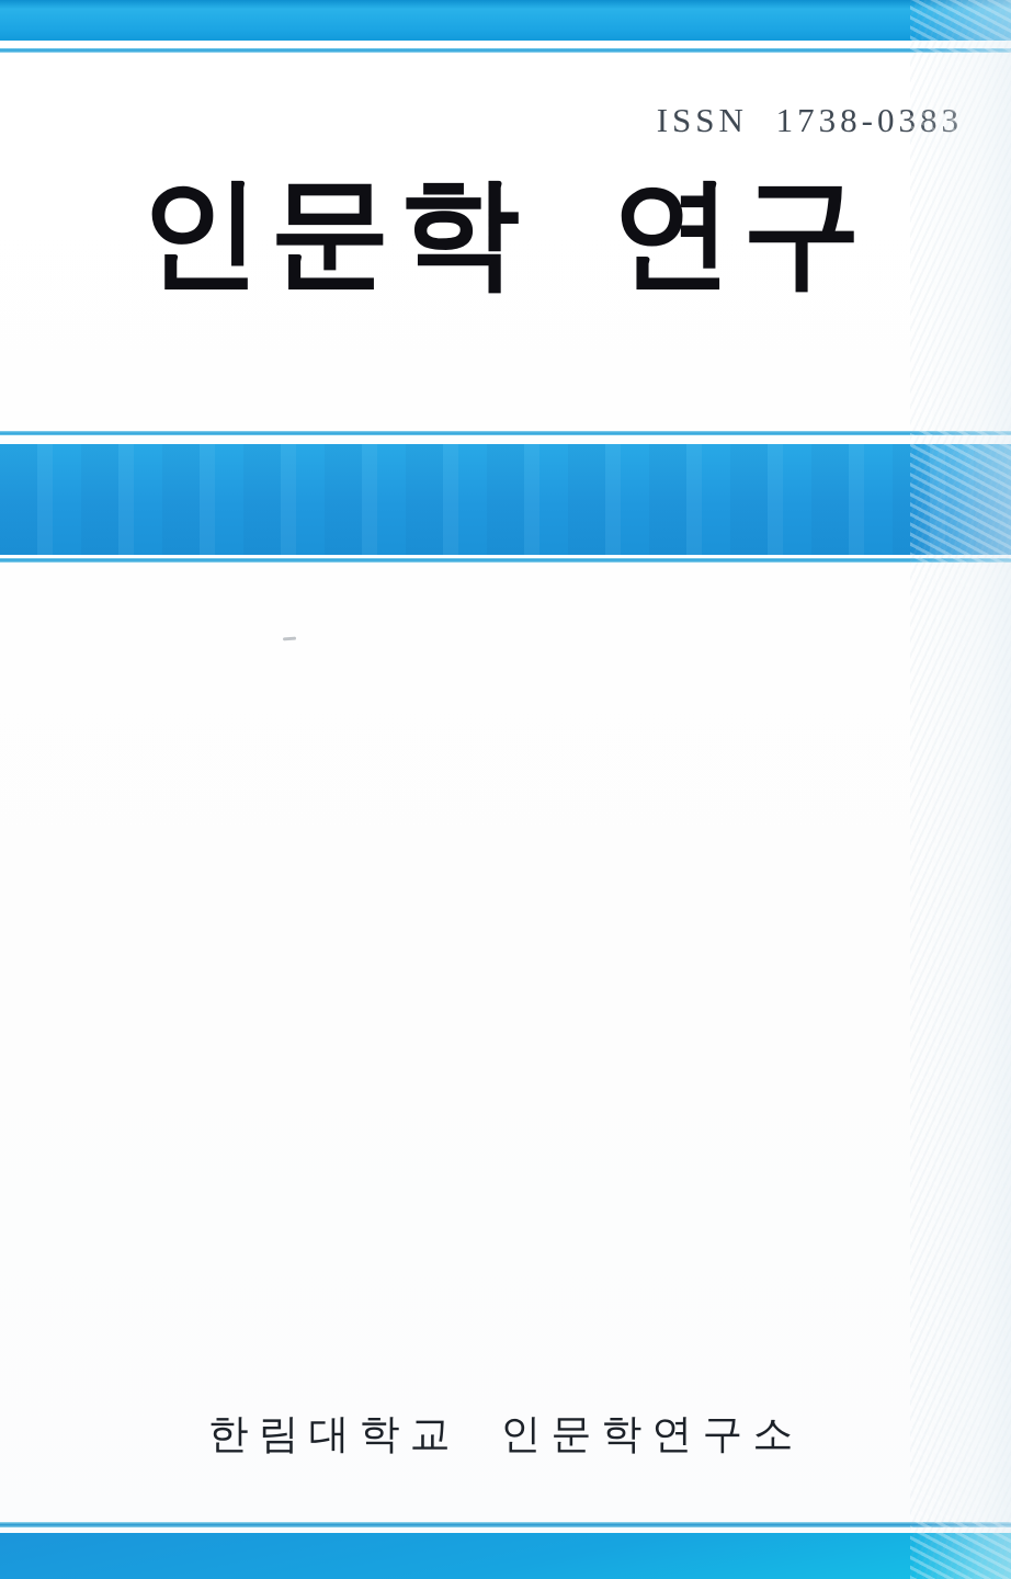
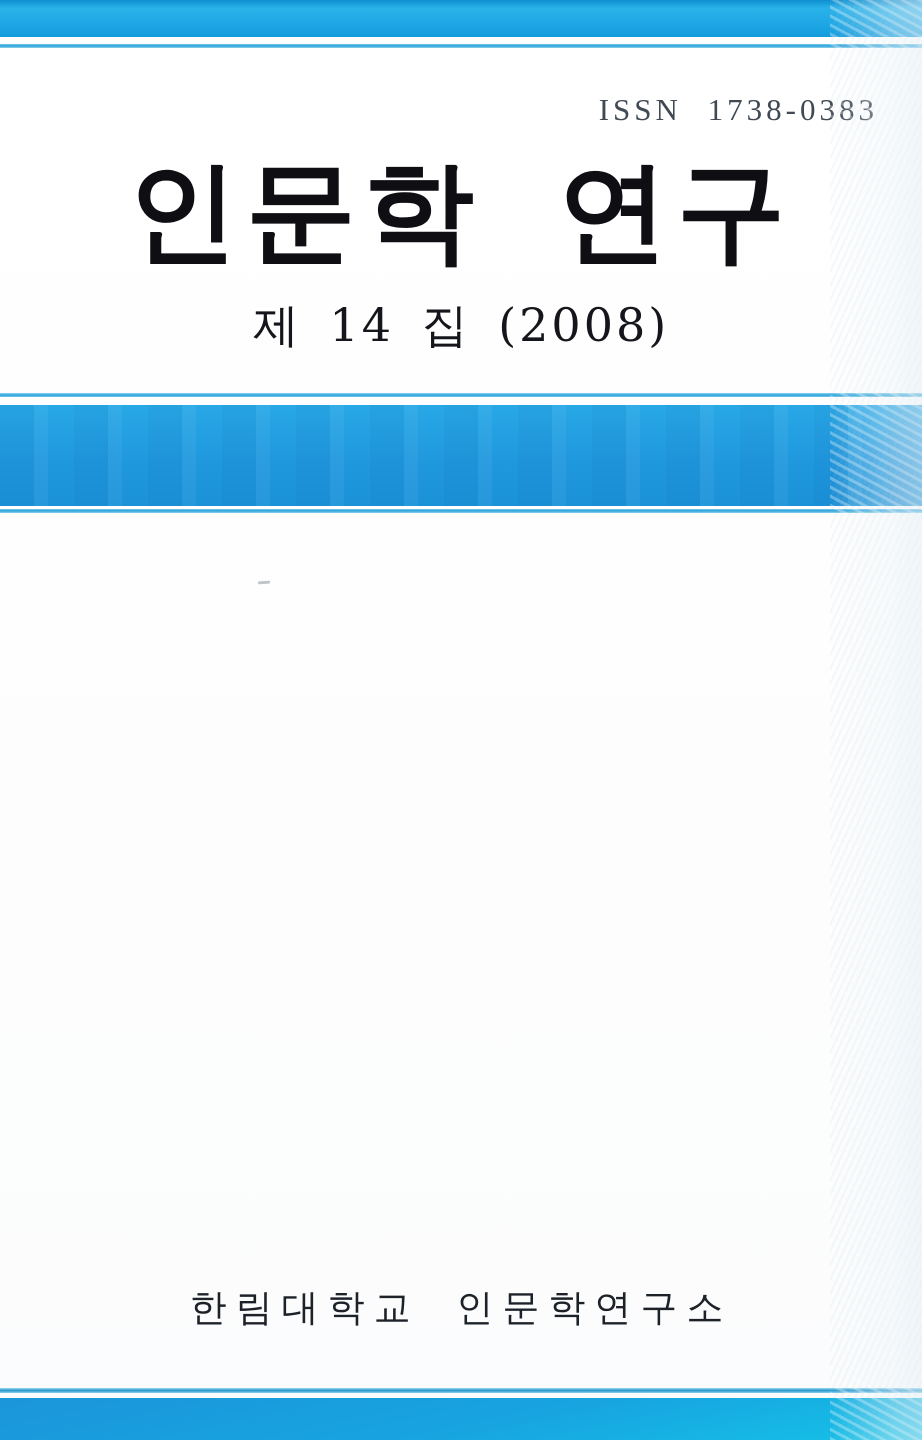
  ISSN 1738-0
  인문학 연구
+ 제 14 집 (2008)
  한림대학교 인문학연구소
